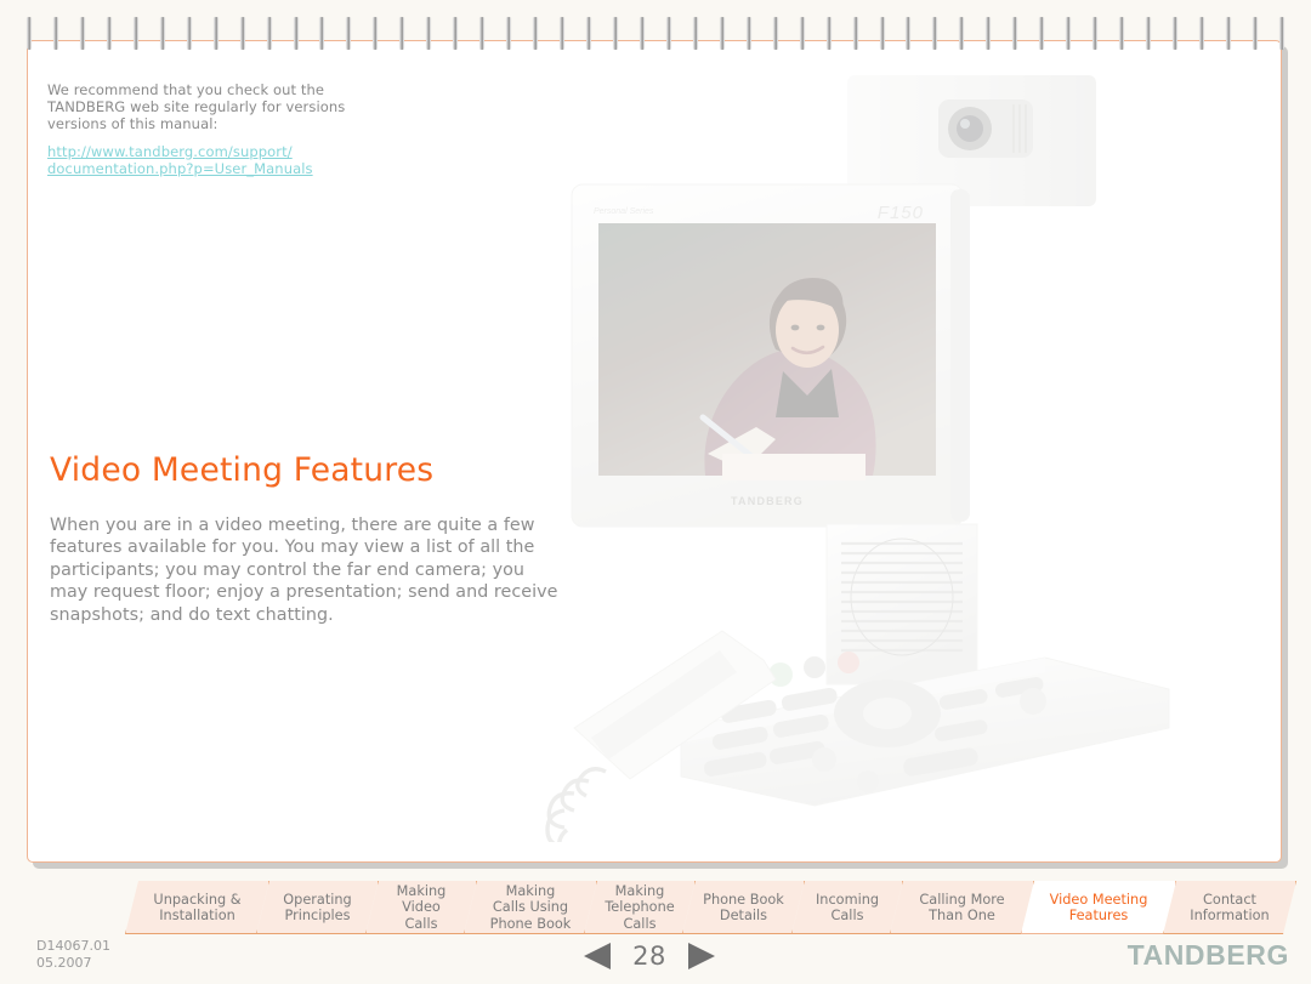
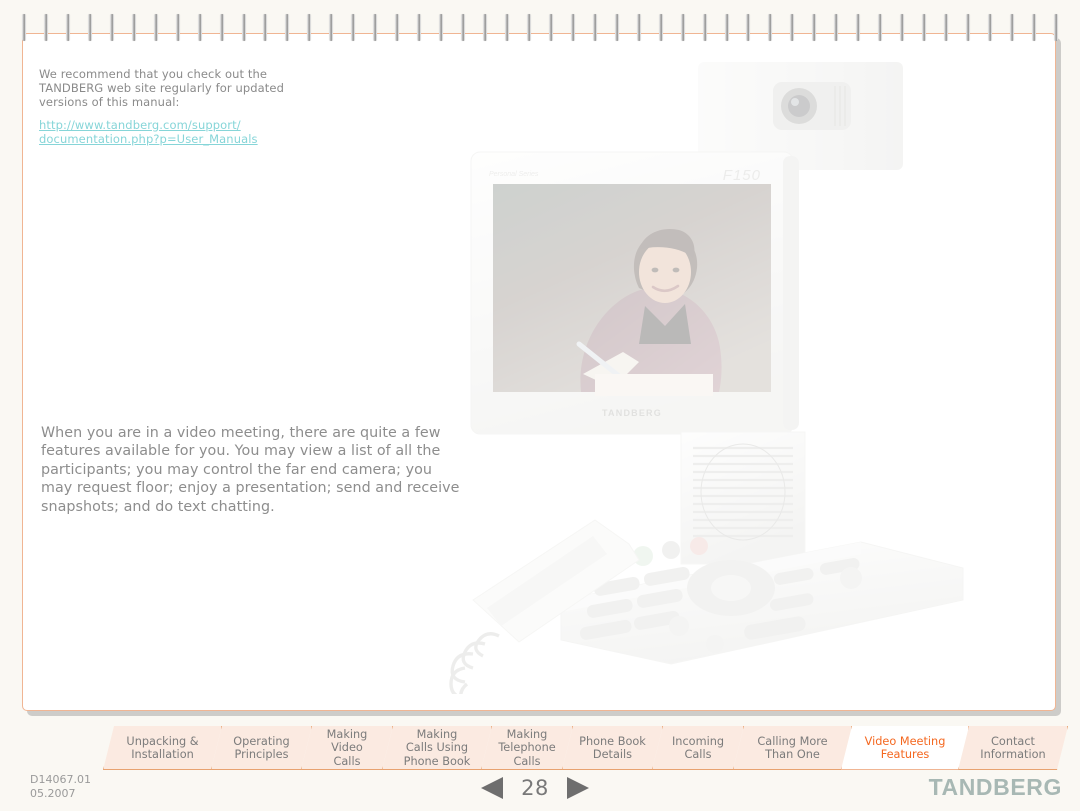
  F150
  We recommend that you check out the
- TANDBERG web site regularly for versions
+ TANDBERG web site regularly for updated
  versions of this manual:
  http://www.tandberg.com/support/
  documentation.php?p=User_Manuals
- Video Meeting Features
  When you are in a video meeting, there are quite a few
  features available for you. You may view a list of all the
  participants; you may control the far end camera; you
  may request floor; enjoy a presentation; send and receive
  snapshots; and do text chatting.
  Unpacking &
  Installation
  Operating
  Principles
  Making
  Video
  Calls
  Making
  Calls Using
  Phone Book
  Making
  Telephone
  Calls
  Phone Book
  Details
  Incoming
  Calls
  Calling More
  Than One
  Video Meeting
  Features
  Contact
  Information
  D14067.01
  05.2007
  28
  TANDBERG
